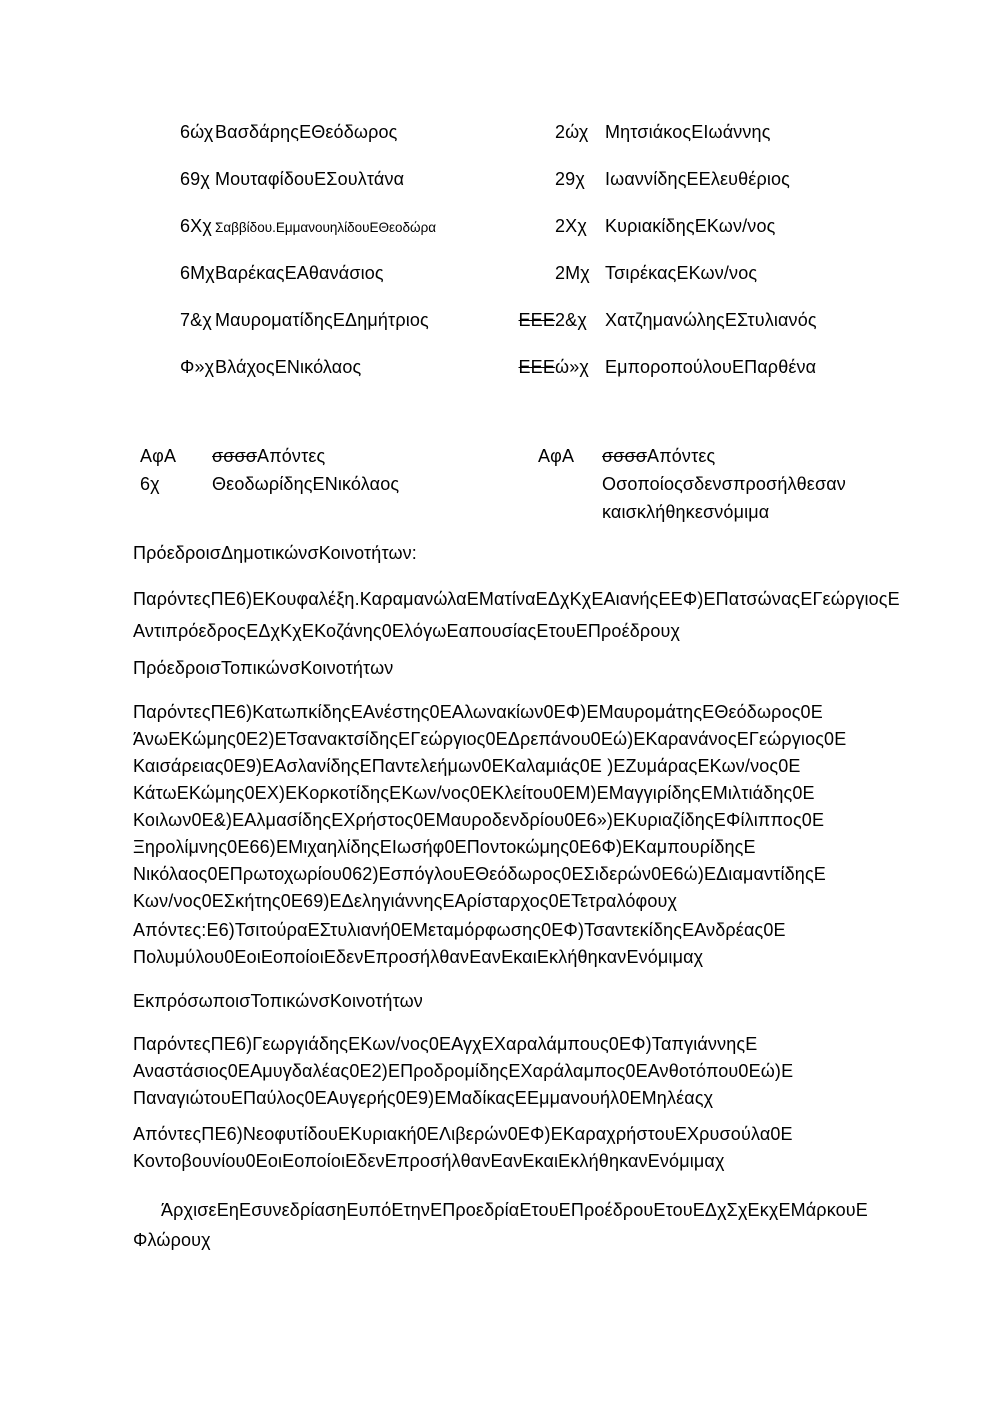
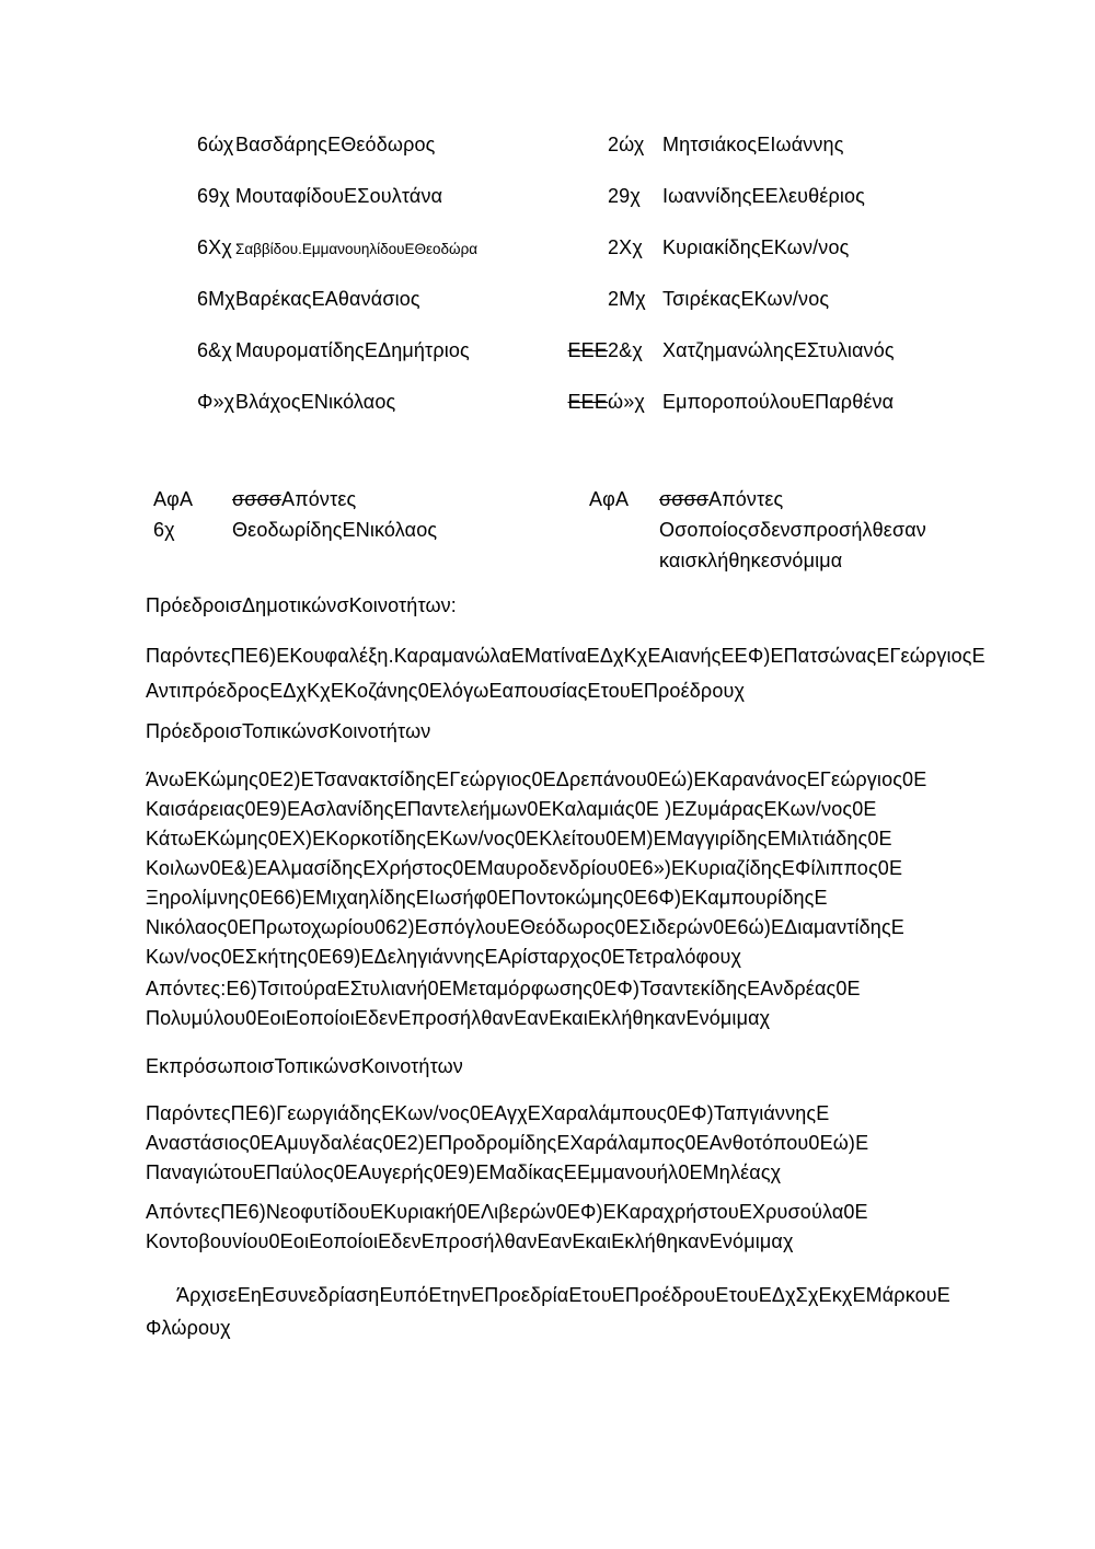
  6ώχ
  ΒασδάρηςΕΘεόδωρος
  2ώχ
  ΜητσιάκοςΕΙωάννης
  69χ
  ΜουταφίδουΕΣουλτάνα
  29χ
  ΙωαννίδηςΕΕλευθέριος
  6Χχ
  Σαββίδου.ΕμμανουηλίδουΕΘεοδώρα
  2Χχ
  ΚυριακίδηςΕΚων/νος
  6Μχ
  ΒαρέκαςΕΑθανάσιος
  2Μχ
  ΤσιρέκαςΕΚων/νος
- 7&χ
+ 6&χ
  ΜαυροματίδηςΕΔημήτριος
  ΕΕΕ
  2&χ
  ΧατζημανώληςΕΣτυλιανός
  Φ»χ
  ΒλάχοςΕΝικόλαος
  ΕΕΕ
  ώ»χ
  ΕμποροπούλουΕΠαρθένα
  ΑφΑ
  σσσσΑπόντες
  6χ
  ΘεοδωρίδηςΕΝικόλαος
  ΑφΑ
  σσσσΑπόντες
  Οσοποίοςσδενσπροσήλθεσαν
  καισκλήθηκεσνόμιμα
  ΠρόεδροισΔημοτικώνσΚοινοτήτων:
  ΠαρόντεςΠΕ6)ΕΚουφαλέξη.ΚαραμανώλαΕΜατίναΕΔχΚχΕΑιανήςΕΕΦ)ΕΠατσώναςΕΓεώργιοςΕ
  ΑντιπρόεδροςΕΔχΚχΕΚοζάνης0ΕλόγωΕαπουσίαςΕτουΕΠροέδρουχ
  ΠρόεδροισΤοπικώνσΚοινοτήτων
- ΠαρόντεςΠΕ6)ΚατωπκίδηςΕΑνέστης0ΕΑλωνακίων0ΕΦ)ΕΜαυρομάτηςΕΘεόδωρος0Ε
  ΆνωΕΚώμης0Ε2)ΕΤσανακτσίδηςΕΓεώργιος0ΕΔρεπάνου0Εώ)ΕΚαρανάνοςΕΓεώργιος0Ε
  Καισάρειας0Ε9)ΕΑσλανίδηςΕΠαντελεήμων0ΕΚαλαμιάς0Ε )ΕΖυμάραςΕΚων/νος0Ε
  ΚάτωΕΚώμης0ΕΧ)ΕΚορκοτίδηςΕΚων/νος0ΕΚλείτου0ΕΜ)ΕΜαγγιρίδηςΕΜιλτιάδης0Ε
  Κοιλων0Ε&)ΕΑλμασίδηςΕΧρήστος0ΕΜαυροδενδρίου0Ε6»)ΕΚυριαζίδηςΕΦίλιππος0Ε
  Ξηρολίμνης0Ε66)ΕΜιχαηλίδηςΕΙωσήφ0ΕΠοντοκώμης0Ε6Φ)ΕΚαμπουρίδηςΕ
  Νικόλαος0ΕΠρωτοχωρίου062)ΕσπόγλουΕΘεόδωρος0ΕΣιδερών0Ε6ώ)ΕΔιαμαντίδηςΕ
  Κων/νος0ΕΣκήτης0Ε69)ΕΔεληγιάννηςΕΑρίσταρχος0ΕΤετραλόφουχ
  Απόντες:Ε6)ΤσιτούραΕΣτυλιανή0ΕΜεταμόρφωσης0ΕΦ)ΤσαντεκίδηςΕΑνδρέας0Ε
  Πολυμύλου0ΕοιΕοποίοιΕδενΕπροσήλθανΕανΕκαιΕκλήθηκανΕνόμιμαχ
  ΕκπρόσωποισΤοπικώνσΚοινοτήτων
  ΠαρόντεςΠΕ6)ΓεωργιάδηςΕΚων/νος0ΕΑγχΕΧαραλάμπους0ΕΦ)ΤαπγιάννηςΕ
  Αναστάσιος0ΕΑμυγδαλέας0Ε2)ΕΠροδρομίδηςΕΧαράλαμπος0ΕΑνθοτόπου0Εώ)Ε
  ΠαναγιώτουΕΠαύλος0ΕΑυγερής0Ε9)ΕΜαδίκαςΕΕμμανουήλ0ΕΜηλέαςχ
  ΑπόντεςΠΕ6)ΝεοφυτίδουΕΚυριακή0ΕΛιβερών0ΕΦ)ΕΚαραχρήστουΕΧρυσούλα0Ε
  Κοντοβουνίου0ΕοιΕοποίοιΕδενΕπροσήλθανΕανΕκαιΕκλήθηκανΕνόμιμαχ
  ΆρχισεΕηΕσυνεδρίασηΕυπόΕτηνΕΠροεδρίαΕτουΕΠροέδρουΕτουΕΔχΣχΕκχΕΜάρκουΕ
  Φλώρουχ
